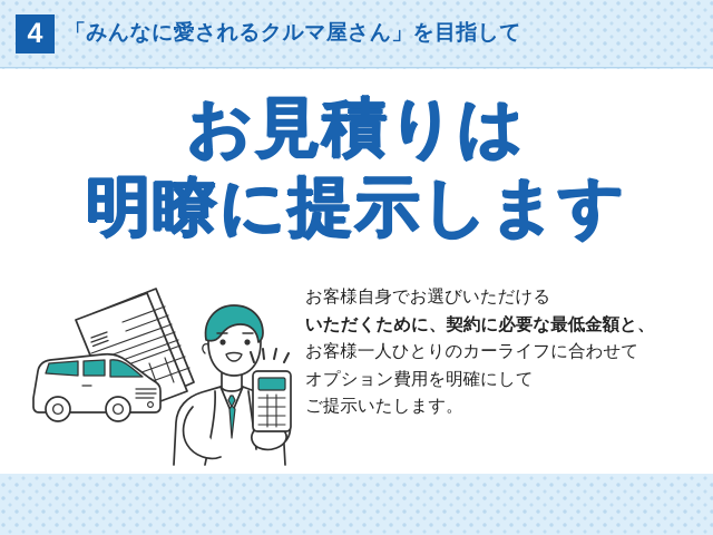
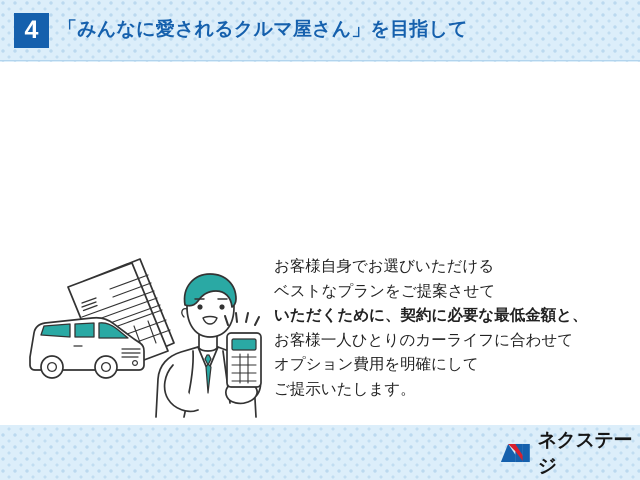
  4
  「みんなに愛されるクルマ屋さん」を目指して
- お見積りは
- 明瞭に提示します
  お客様自身でお選びいただける
+ ベストなプランをご提案させて
  いただくために、契約に必要な最低金額と、
  お客様一人ひとりのカーライフに合わせて
  オプション費用を明確にして
  ご提示いたします。
+ ネクステージ
